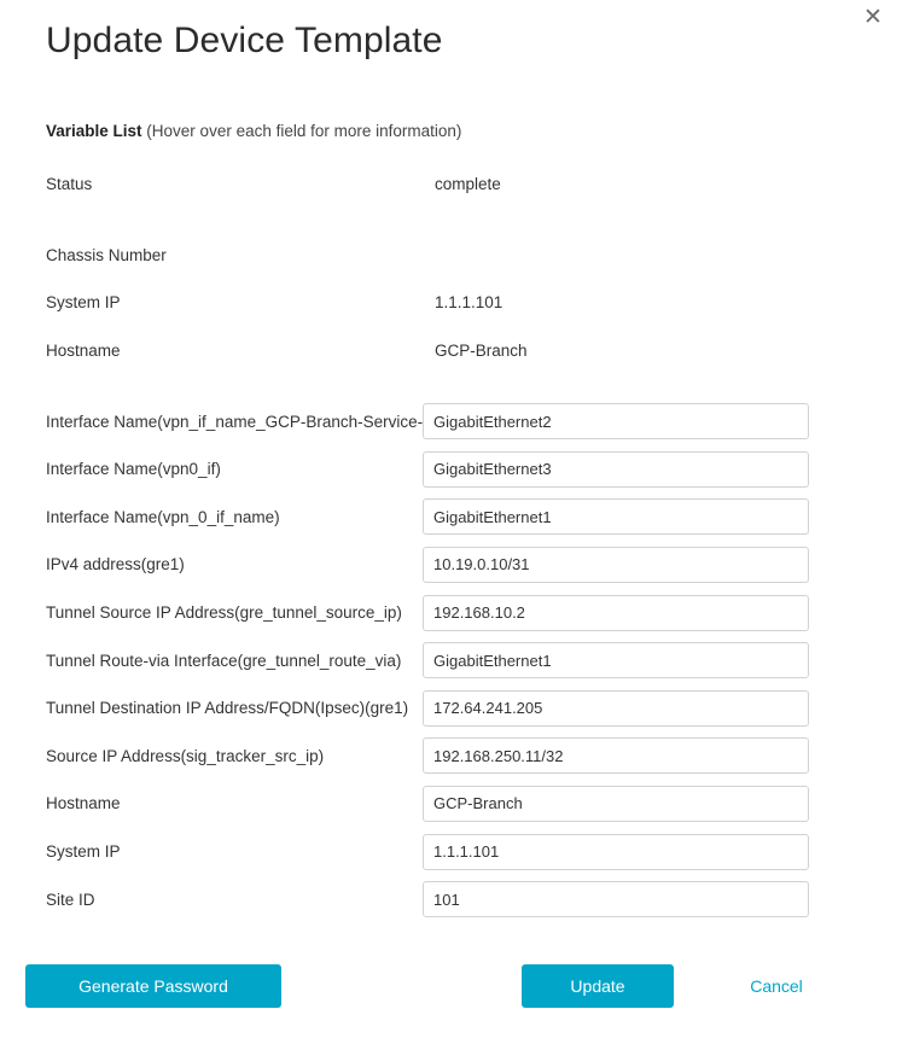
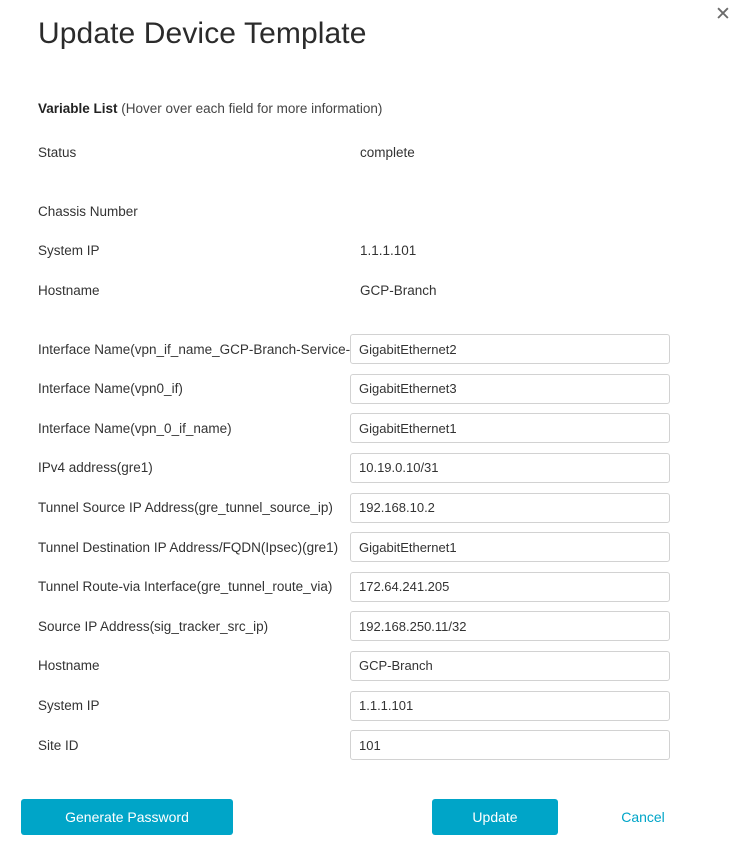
  ✕
  Update Device Template
  Variable List (Hover over each field for more information)
  Status
  complete
  Chassis Number
  System IP
  1.1.1.101
  Hostname
  GCP-Branch
  Interface Name(vpn_if_name_GCP-Branch-Service-
  GigabitEthernet2
  Interface Name(vpn0_if)
  GigabitEthernet3
  Interface Name(vpn_0_if_name)
  GigabitEthernet1
  IPv4 address(gre1)
  10.19.0.10/31
  Tunnel Source IP Address(gre_tunnel_source_ip)
  192.168.10.2
- Tunnel Route-via Interface(gre_tunnel_route_via)
+ Tunnel Destination IP Address/FQDN(Ipsec)(gre1)
  GigabitEthernet1
- Tunnel Destination IP Address/FQDN(Ipsec)(gre1)
+ Tunnel Route-via Interface(gre_tunnel_route_via)
  172.64.241.205
  Source IP Address(sig_tracker_src_ip)
  192.168.250.11/32
  Hostname
  GCP-Branch
  System IP
  1.1.1.101
  Site ID
  101
  Generate Password
  Update
  Cancel
